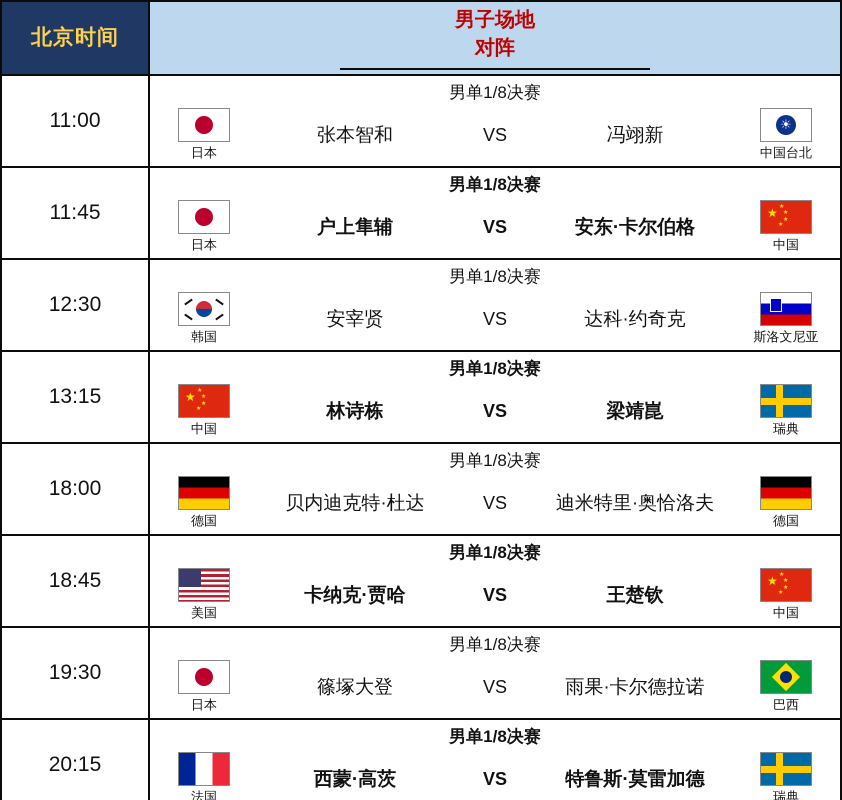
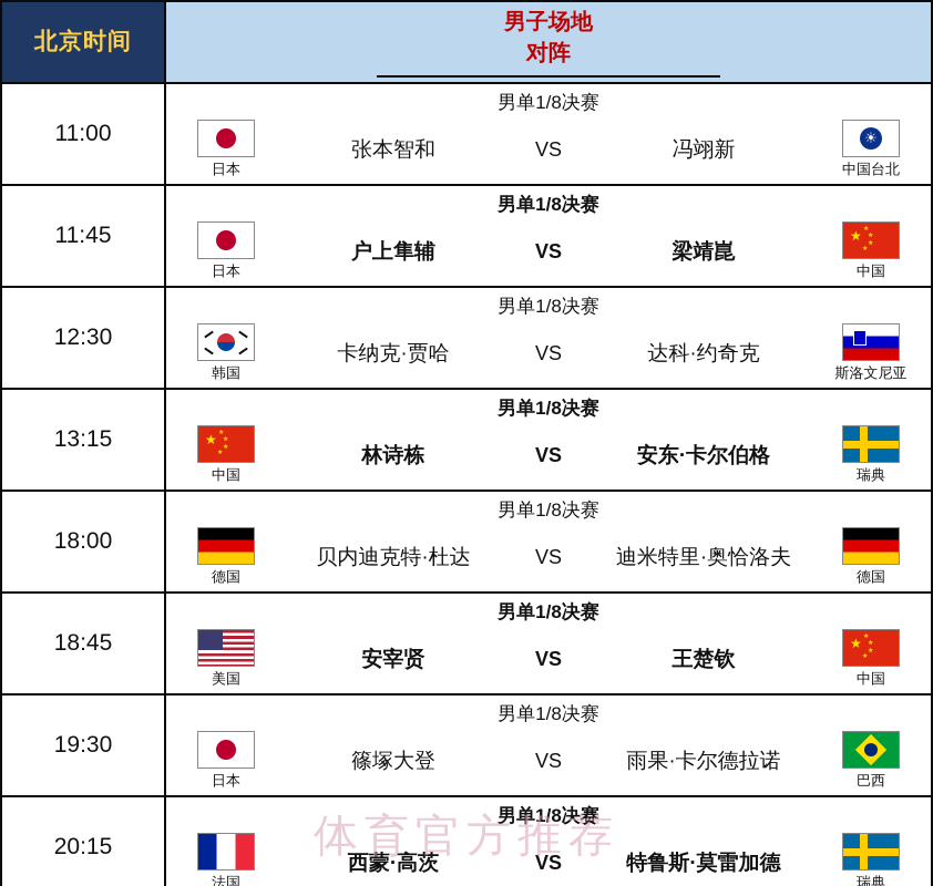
  北京时间	男子场地 对阵
  11:00	男单1/8决赛日本张本智和 VS 冯翊新中国台北
- 11:45	男单1/8决赛日本户上隼辅 VS 安东·卡尔伯格★中国
+ 11:45	男单1/8决赛日本户上隼辅 VS 梁靖崑★中国
- 12:30	男单1/8决赛韩国安宰贤 VS 达科·约奇克斯洛文尼亚
+ 12:30	男单1/8决赛韩国卡纳克·贾哈 VS 达科·约奇克斯洛文尼亚
- 13:15	男单1/8决赛★中国林诗栋 VS 梁靖崑瑞典
+ 13:15	男单1/8决赛★中国林诗栋 VS 安东·卡尔伯格瑞典
  18:00	男单1/8决赛德国贝内迪克特·杜达 VS 迪米特里·奥恰洛夫德国
- 18:45	男单1/8决赛美国卡纳克·贾哈 VS 王楚钦★中国
+ 18:45	男单1/8决赛美国安宰贤 VS 王楚钦★中国
  19:30	男单1/8决赛日本篠塚大登 VS 雨果·卡尔德拉诺巴西
  20:15	男单1/8决赛法国西蒙·高茨 VS 特鲁斯·莫雷加德瑞典
+ 体育官方推荐
